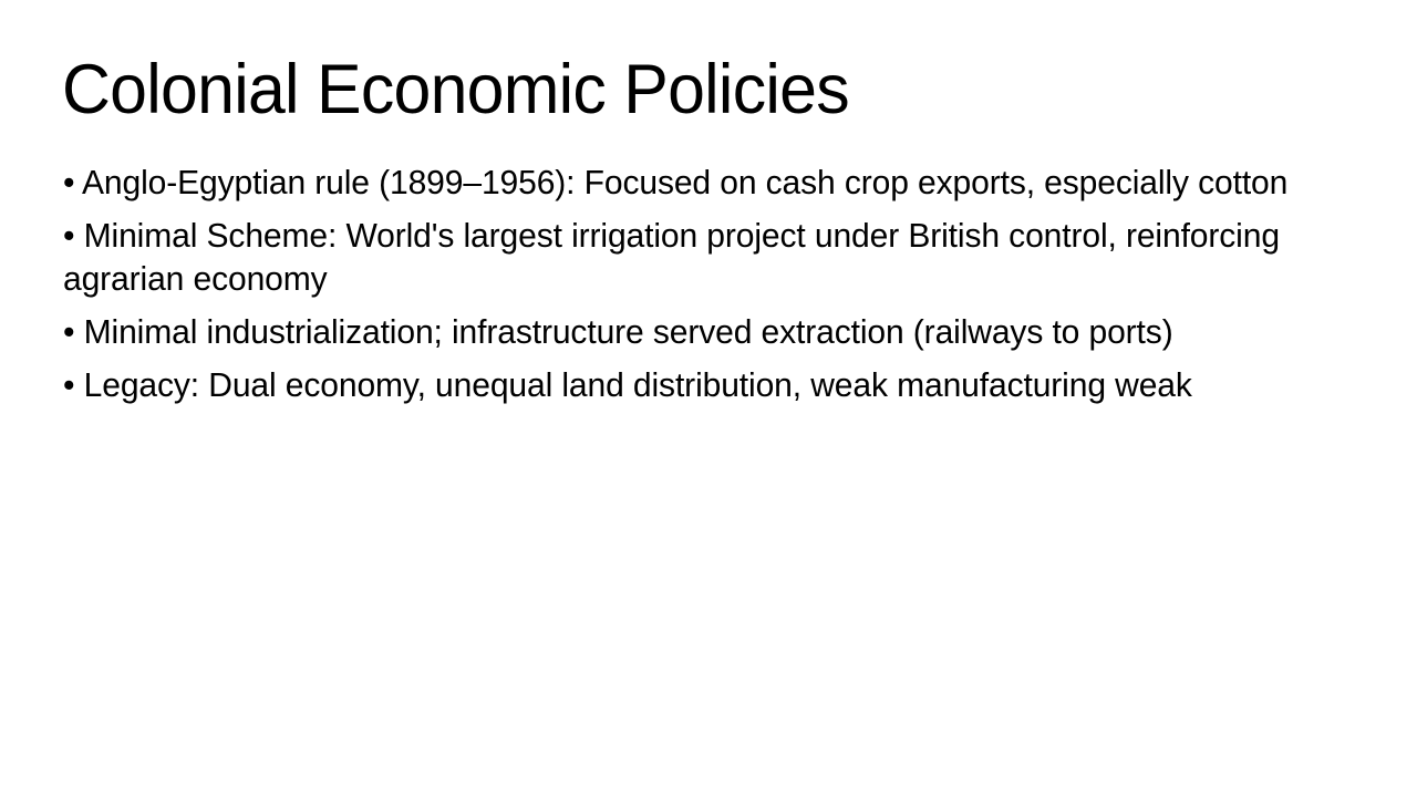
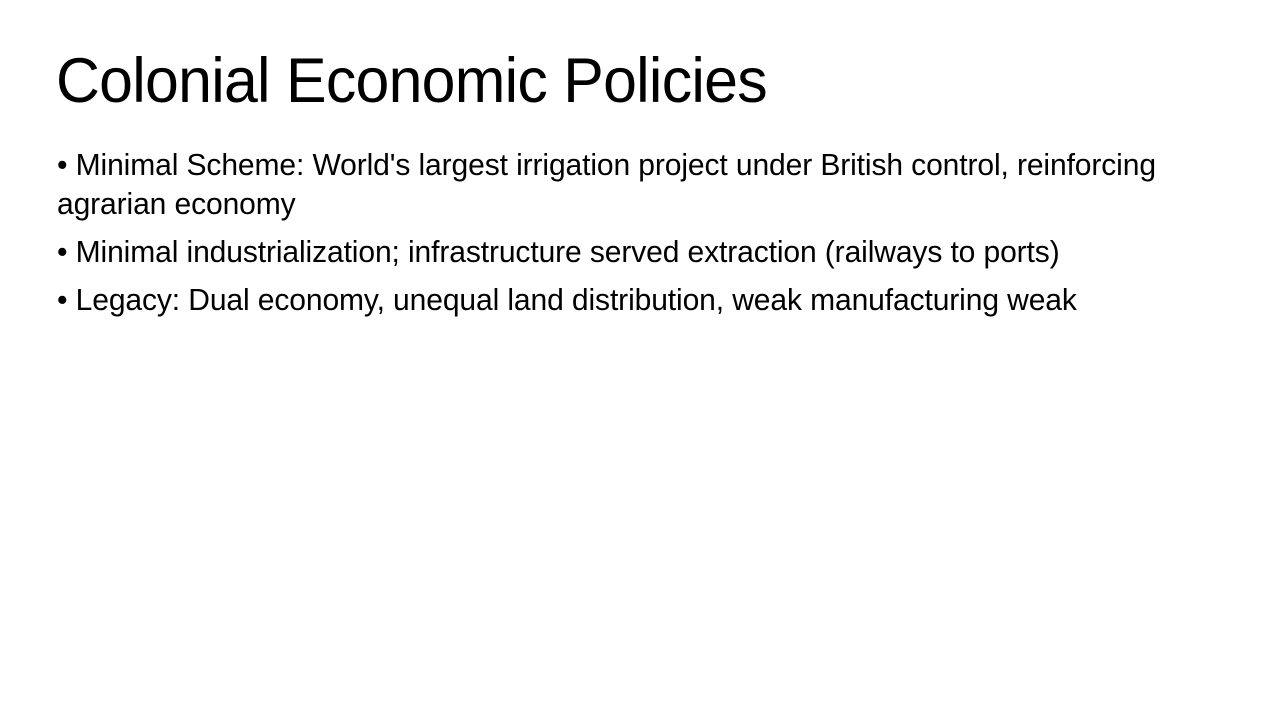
  Colonial Economic Policies
- • Anglo-Egyptian rule (1899–1956): Focused on cash crop exports, especially cotton
  • Minimal Scheme: World's largest irrigation project under British control, reinforcing agrarian economy
  • Minimal industrialization; infrastructure served extraction (railways to ports)
  • Legacy: Dual economy, unequal land distribution, weak manufacturing weak
